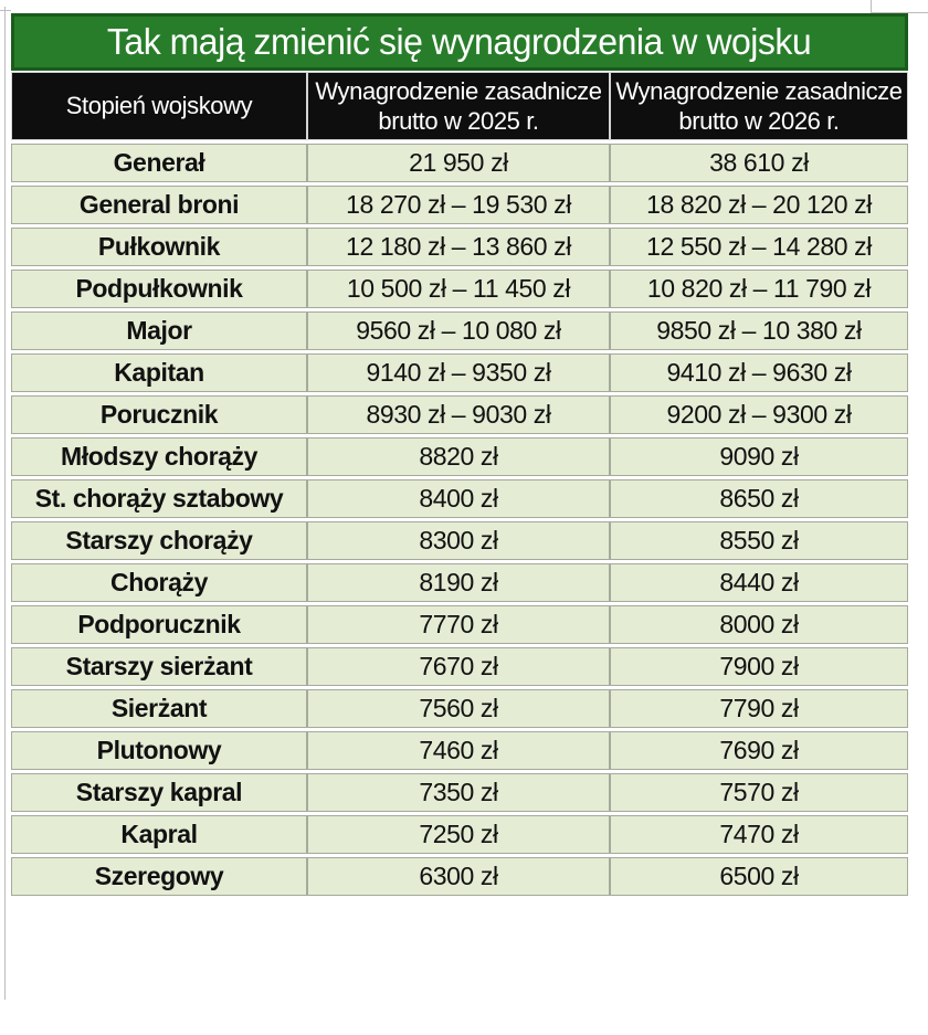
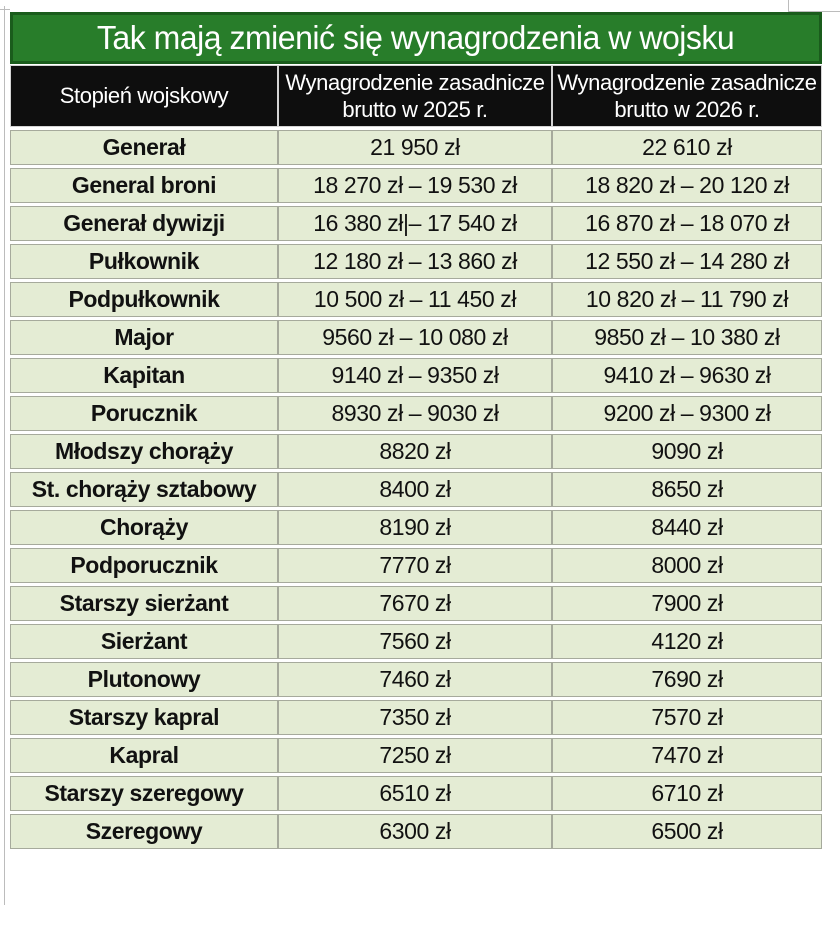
  Tak mają zmienić się wynagrodzenia w wojsku
  Stopień wojskowy	Wynagrodzenie zasadnicze brutto w 2025 r.	Wynagrodzenie zasadnicze brutto w 2026 r.
- Generał	21 950 zł	38 610 zł
+ Generał	21 950 zł	22 610 zł
  General broni	18 270 zł – 19 530 zł	18 820 zł – 20 120 zł
+ Generał dywizji	16 380 zł|– 17 540 zł	16 870 zł – 18 070 zł
  Pułkownik	12 180 zł – 13 860 zł	12 550 zł – 14 280 zł
  Podpułkownik	10 500 zł – 11 450 zł	10 820 zł – 11 790 zł
  Major	9560 zł – 10 080 zł	9850 zł – 10 380 zł
  Kapitan	9140 zł – 9350 zł	9410 zł – 9630 zł
  Porucznik	8930 zł – 9030 zł	9200 zł – 9300 zł
  Młodszy chorąży	8820 zł	9090 zł
  St. chorąży sztabowy	8400 zł	8650 zł
- Starszy chorąży	8300 zł	8550 zł
  Chorąży	8190 zł	8440 zł
  Podporucznik	7770 zł	8000 zł
  Starszy sierżant	7670 zł	7900 zł
- Sierżant	7560 zł	7790 zł
+ Sierżant	7560 zł	4120 zł
  Plutonowy	7460 zł	7690 zł
  Starszy kapral	7350 zł	7570 zł
  Kapral	7250 zł	7470 zł
+ Starszy szeregowy	6510 zł	6710 zł
  Szeregowy	6300 zł	6500 zł
